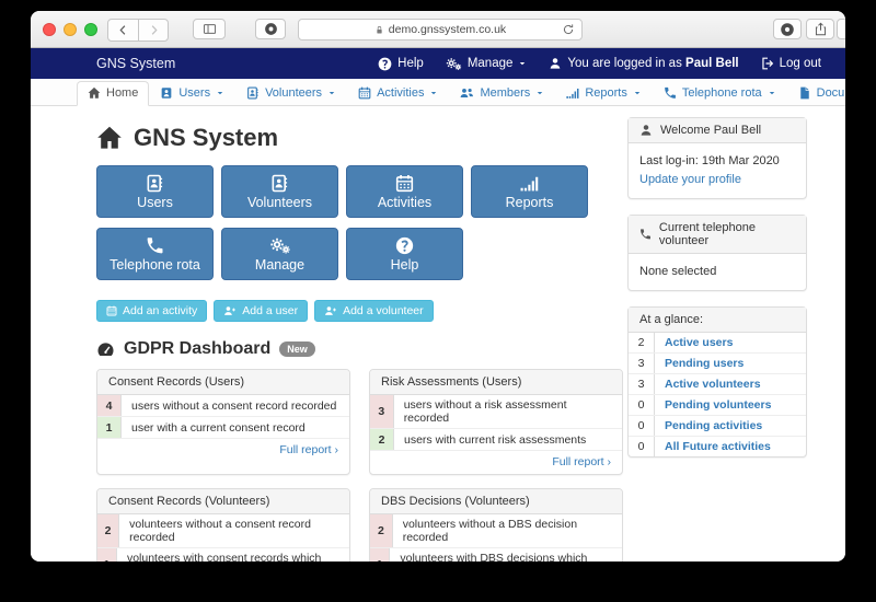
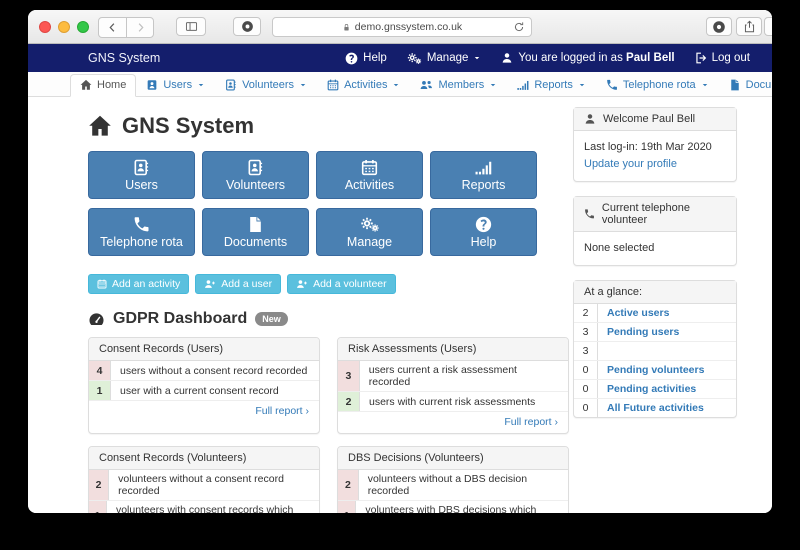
  demo.gnssystem.co.uk
  GNS System
  Help
  Manage
  You are logged in as Paul Bell
  Log out
  Home
  Users
  Volunteers
  Activities
  Members
  Reports
  Telephone rota
  GNS System
  Users
  Volunteers
  Activities
  Reports
  Telephone rota
+ Documents
  Manage
  Help
  Add an activity
  Add a user
  Add a volunteer
  GDPR Dashboard
  New
  Consent Records (Users)
  4
  users without a consent record recorded
  1
  user with a current consent record
  Full report ›
  Risk Assessments (Users)
  3
- users without a risk assessment recorded
+ users current a risk assessment recorded
  2
  users with current risk assessments
  Full report ›
  Consent Records (Volunteers)
  2
  volunteers without a consent record recorded
  volunteers with consent records which
  DBS Decisions (Volunteers)
  2
  volunteers without a DBS decision recorded
  volunteers with DBS decisions which
  Welcome Paul Bell
  Last log-in: 19th Mar 2020
  Update your profile
  Current telephone volunteer
  None selected
  At a glance:
  2
  Active users
  3
  Pending users
  3
- Active volunteers
  0
  Pending volunteers
  0
  Pending activities
  0
  All Future activities
